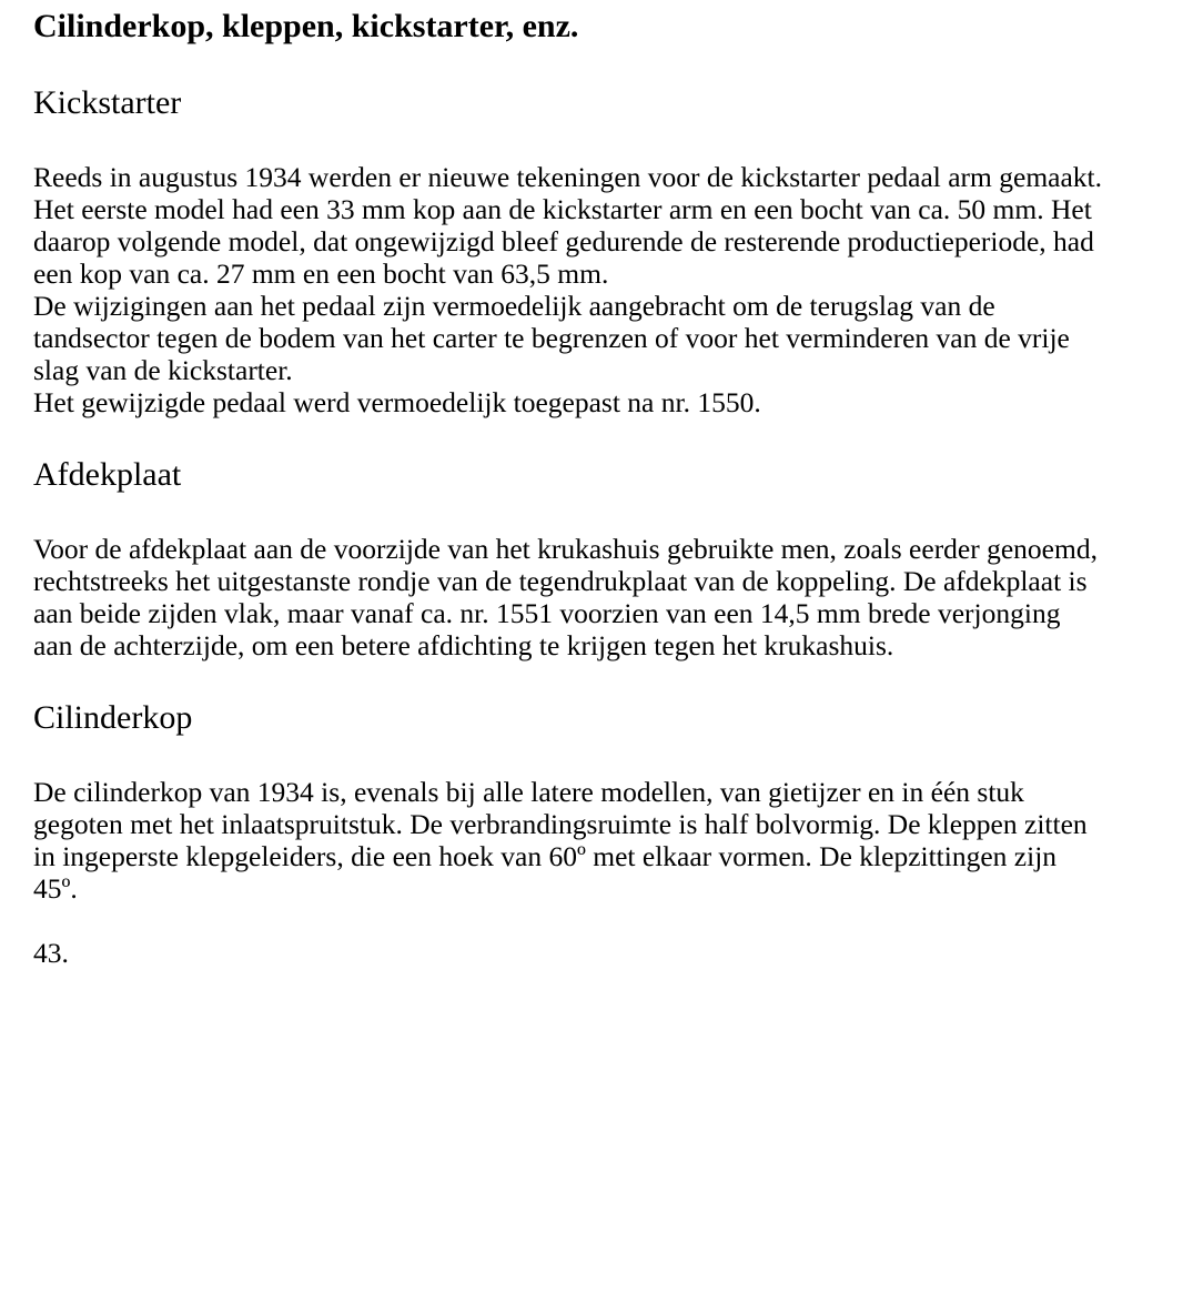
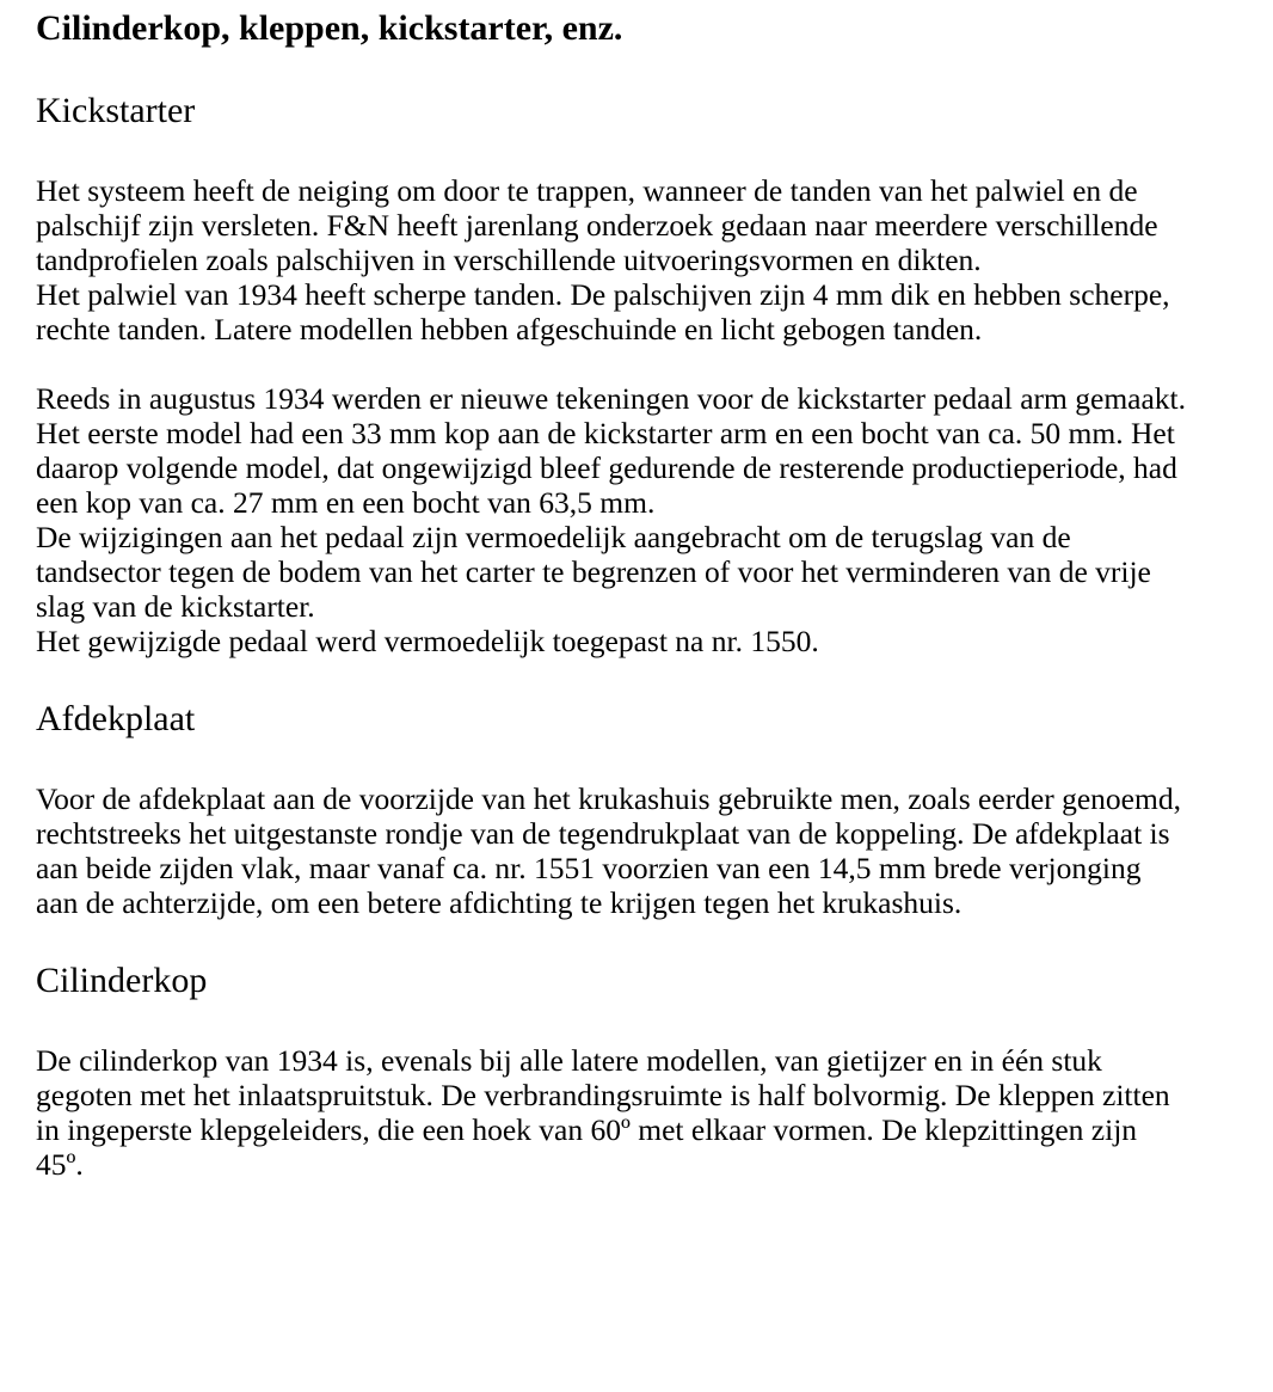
  Cilinderkop, kleppen, kickstarter, enz.
  Kickstarter
+ Het systeem heeft de neiging om door te trappen, wanneer de tanden van het palwiel en de
+ palschijf zijn versleten. F&N heeft jarenlang onderzoek gedaan naar meerdere verschillende
+ tandprofielen zoals palschijven in verschillende uitvoeringsvormen en dikten.
+ Het palwiel van 1934 heeft scherpe tanden. De palschijven zijn 4 mm dik en hebben scherpe,
+ rechte tanden. Latere modellen hebben afgeschuinde en licht gebogen tanden.
  Reeds in augustus 1934 werden er nieuwe tekeningen voor de kickstarter pedaal arm gemaakt.
  Het eerste model had een 33 mm kop aan de kickstarter arm en een bocht van ca. 50 mm. Het
  daarop volgende model, dat ongewijzigd bleef gedurende de resterende productieperiode, had
  een kop van ca. 27 mm en een bocht van 63,5 mm.
  De wijzigingen aan het pedaal zijn vermoedelijk aangebracht om de terugslag van de
  tandsector tegen de bodem van het carter te begrenzen of voor het verminderen van de vrije
  slag van de kickstarter.
  Het gewijzigde pedaal werd vermoedelijk toegepast na nr. 1550.
  Afdekplaat
  Voor de afdekplaat aan de voorzijde van het krukashuis gebruikte men, zoals eerder genoemd,
  rechtstreeks het uitgestanste rondje van de tegendrukplaat van de koppeling. De afdekplaat is
  aan beide zijden vlak, maar vanaf ca. nr. 1551 voorzien van een 14,5 mm brede verjonging
  aan de achterzijde, om een betere afdichting te krijgen tegen het krukashuis.
  Cilinderkop
  De cilinderkop van 1934 is, evenals bij alle latere modellen, van gietijzer en in één stuk
  gegoten met het inlaatspruitstuk. De verbrandingsruimte is half bolvormig. De kleppen zitten
  in ingeperste klepgeleiders, die een hoek van 60º met elkaar vormen. De klepzittingen zijn
  45º.
- 43.
